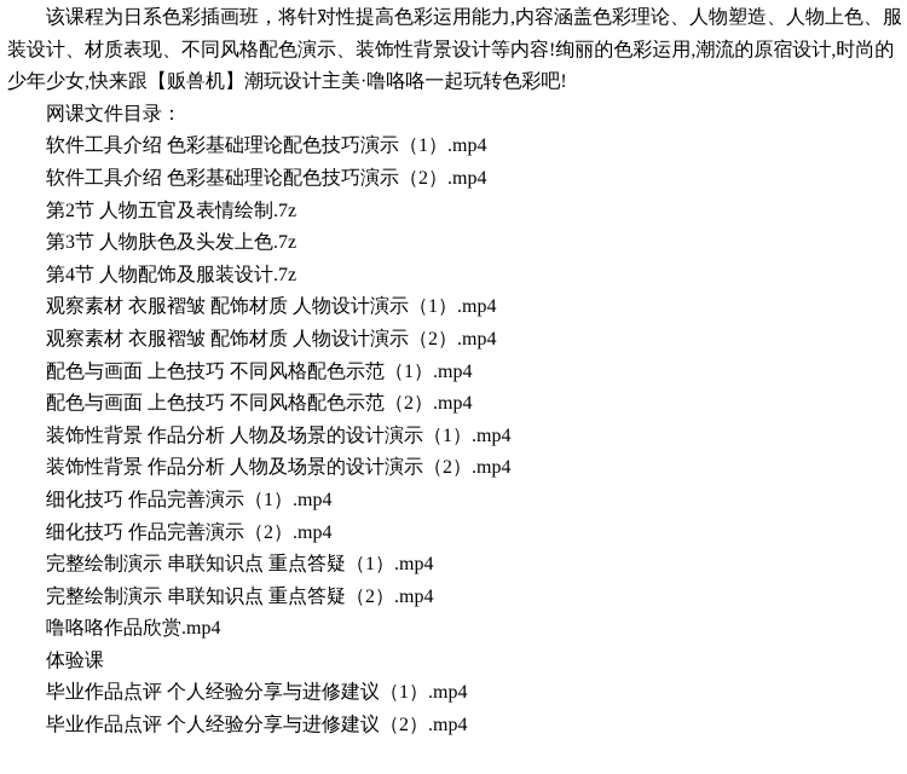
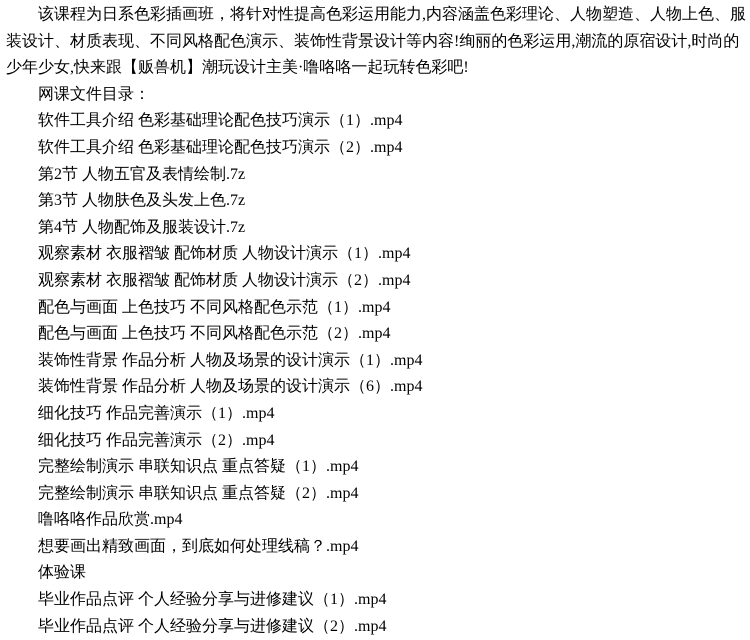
  该课程为日系色彩插画班，将针对性提高色彩运用能力,内容涵盖色彩理论、人物塑造、人物上色、服装设计、材质表现、不同风格配色演示、装饰性背景设计等内容!绚丽的色彩运用,潮流的原宿设计,时尚的少年少女,快来跟【贩兽机】潮玩设计主美·噜咯咯一起玩转色彩吧!
  网课文件目录：
  软件工具介绍 色彩基础理论配色技巧演示（1）.mp4
  软件工具介绍 色彩基础理论配色技巧演示（2）.mp4
  第2节 人物五官及表情绘制.7z
  第3节 人物肤色及头发上色.7z
  第4节 人物配饰及服装设计.7z
  观察素材 衣服褶皱 配饰材质 人物设计演示（1）.mp4
  观察素材 衣服褶皱 配饰材质 人物设计演示（2）.mp4
  配色与画面 上色技巧 不同风格配色示范（1）.mp4
  配色与画面 上色技巧 不同风格配色示范（2）.mp4
  装饰性背景 作品分析 人物及场景的设计演示（1）.mp4
- 装饰性背景 作品分析 人物及场景的设计演示（2）.mp4
+ 装饰性背景 作品分析 人物及场景的设计演示（6）.mp4
  细化技巧 作品完善演示（1）.mp4
  细化技巧 作品完善演示（2）.mp4
  完整绘制演示 串联知识点 重点答疑（1）.mp4
  完整绘制演示 串联知识点 重点答疑（2）.mp4
  噜咯咯作品欣赏.mp4
+ 想要画出精致画面，到底如何处理线稿？.mp4
  体验课
  毕业作品点评 个人经验分享与进修建议（1）.mp4
  毕业作品点评 个人经验分享与进修建议（2）.mp4
